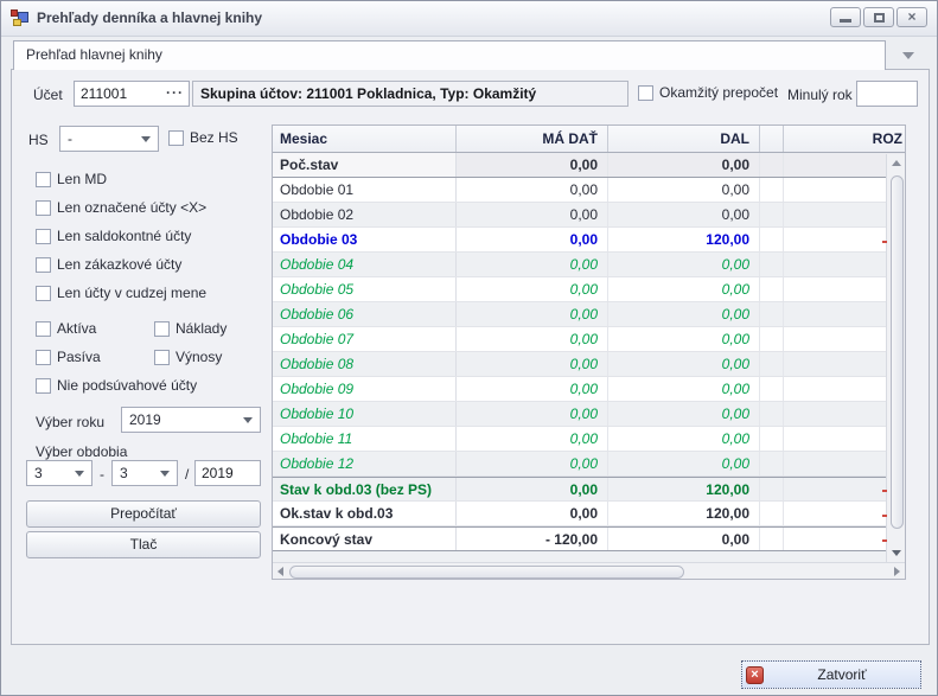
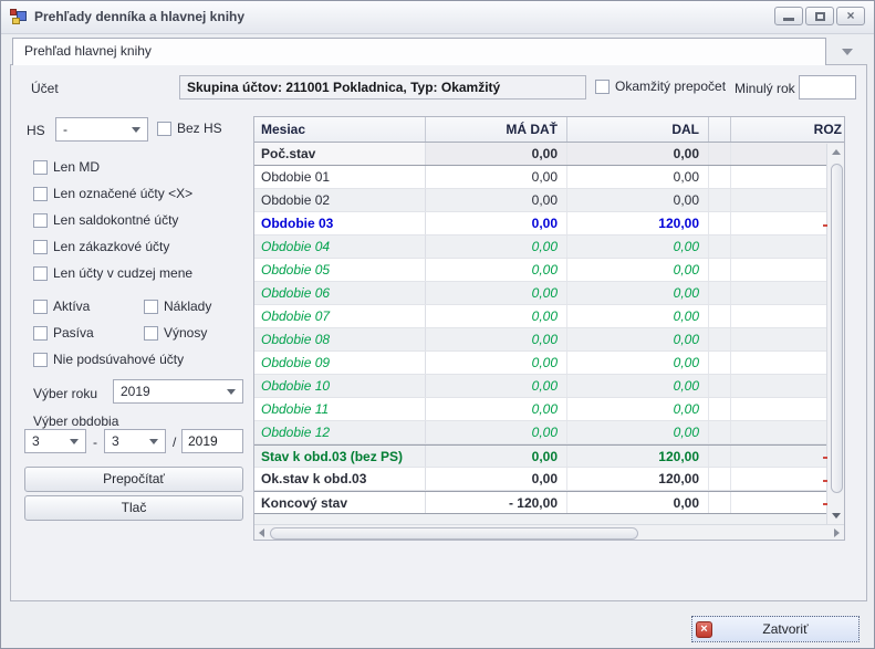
  Prehľady denníka a hlavnej knihy
  ×
  Prehľad hlavnej knihy
  Účet
- 211001
- ···
  Skupina účtov: 211001 Pokladnica, Typ: Okamžitý
  Okamžitý prepočet
  Minulý rok
  HS
  -
  Bez HS
  Len MD
  Len označené účty <X>
  Len saldokontné účty
  Len zákazkové účty
  Len účty v cudzej mene
  Aktíva
  Náklady
  Pasíva
  Výnosy
  Nie podsúvahové účty
  Výber roku
  2019
  Výber obdobia
  3
  -
  3
  /
  2019
  Prepočítať
  Tlač
  Mesiac
  MÁ DAŤ
  DAL
  ROZ
  Poč.stav
  0,00
  0,00
  Obdobie 01
  0,00
  0,00
  Obdobie 02
  0,00
  0,00
  Obdobie 03
  0,00
  120,00
  Obdobie 04
  0,00
  0,00
  Obdobie 05
  0,00
  0,00
  Obdobie 06
  0,00
  0,00
  Obdobie 07
  0,00
  0,00
  Obdobie 08
  0,00
  0,00
  Obdobie 09
  0,00
  0,00
  Obdobie 10
  0,00
  0,00
  Obdobie 11
  0,00
  0,00
  Obdobie 12
  0,00
  0,00
  Stav k obd.03 (bez PS)
  0,00
  120,00
  Ok.stav k obd.03
  0,00
  120,00
  Koncový stav
  - 120,00
  0,00
  ×
  Zatvoriť
